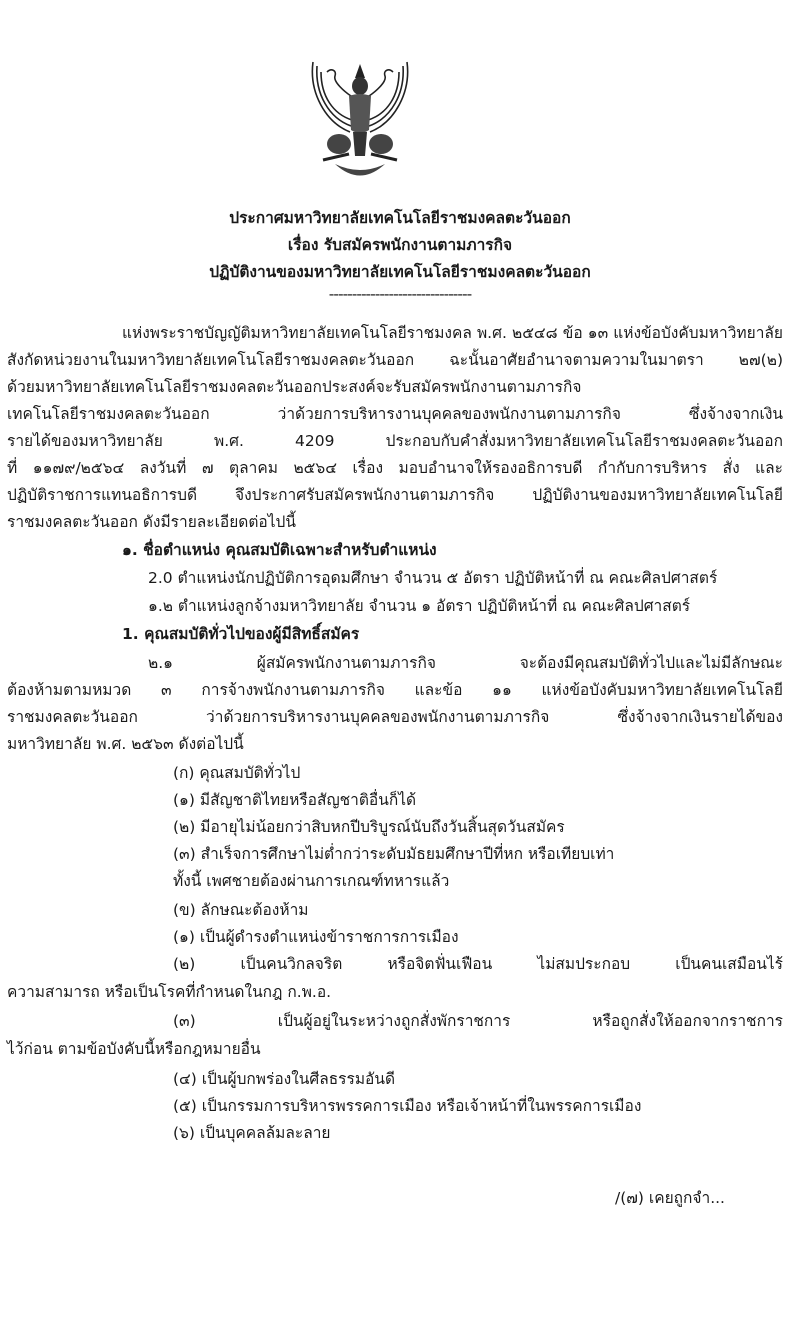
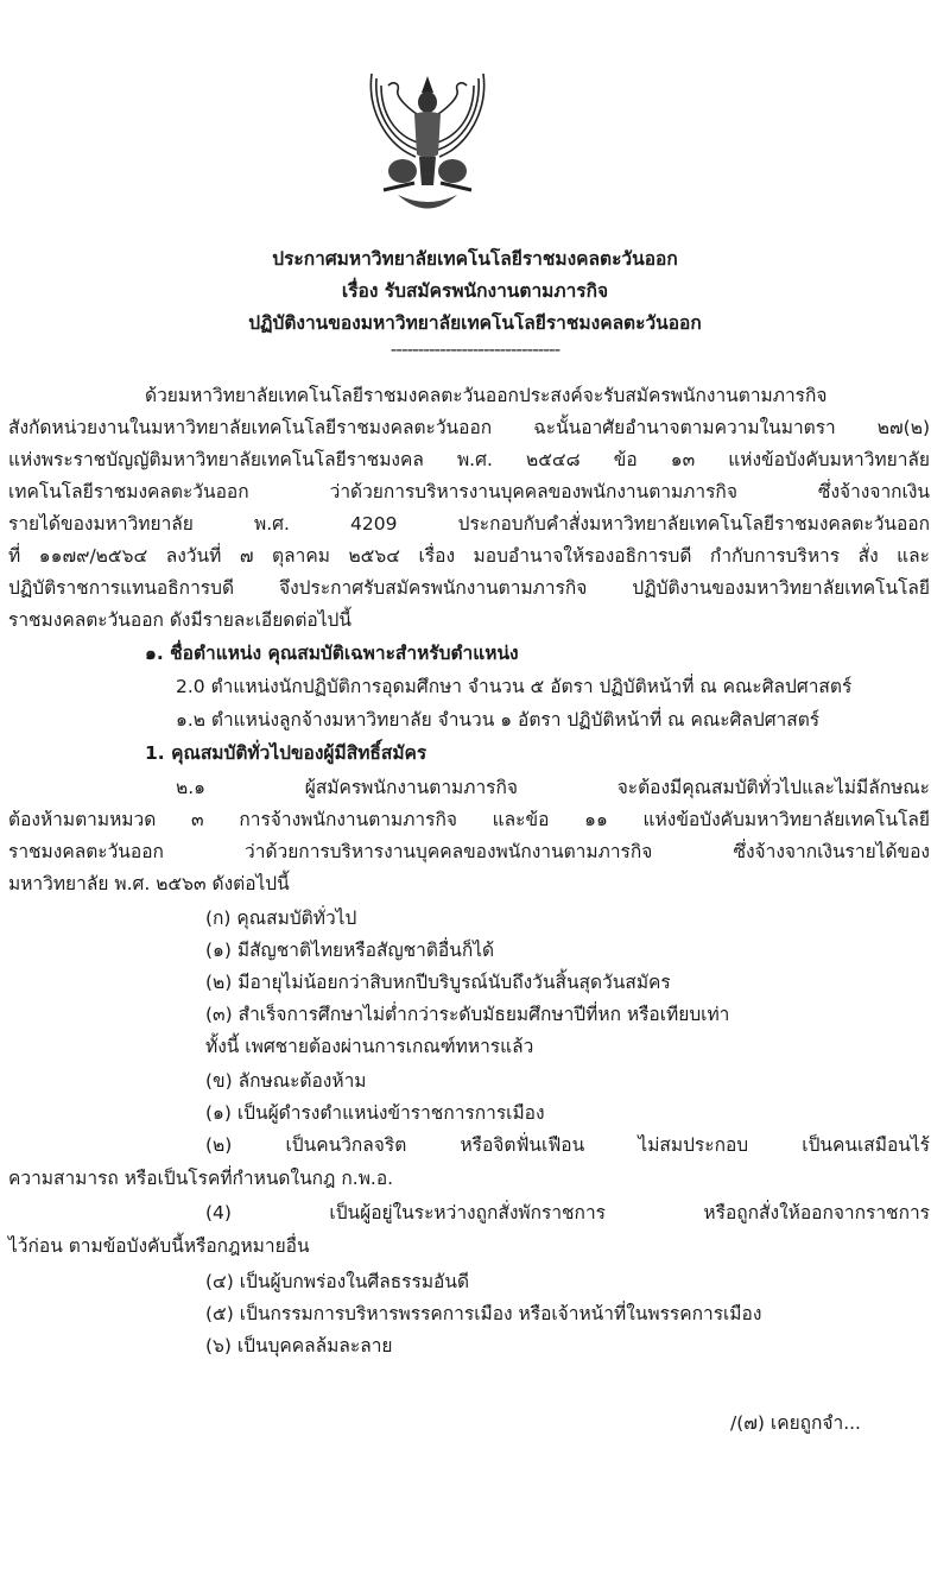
  ประกาศมหาวิทยาลัยเทคโนโลยีราชมงคลตะวันออก
  เรื่อง รับสมัครพนักงานตามภารกิจ
  ปฏิบัติงานของมหาวิทยาลัยเทคโนโลยีราชมงคลตะวันออก
  -------------------------------
- แห่งพระราชบัญญัติมหาวิทยาลัยเทคโนโลยีราชมงคล พ.ศ. ๒๕๔๘ ข้อ ๑๓ แห่งข้อบังคับมหาวิทยาลัย
+ ด้วยมหาวิทยาลัยเทคโนโลยีราชมงคลตะวันออกประสงค์จะรับสมัครพนักงานตามภารกิจ
  สังกัดหน่วยงานในมหาวิทยาลัยเทคโนโลยีราชมงคลตะวันออก ฉะนั้นอาศัยอำนาจตามความในมาตรา ๒๗(๒)
- ด้วยมหาวิทยาลัยเทคโนโลยีราชมงคลตะวันออกประสงค์จะรับสมัครพนักงานตามภารกิจ
+ แห่งพระราชบัญญัติมหาวิทยาลัยเทคโนโลยีราชมงคล พ.ศ. ๒๕๔๘ ข้อ ๑๓ แห่งข้อบังคับมหาวิทยาลัย
  เทคโนโลยีราชมงคลตะวันออก ว่าด้วยการบริหารงานบุคคลของพนักงานตามภารกิจ ซึ่งจ้างจากเงิน
  รายได้ของมหาวิทยาลัย พ.ศ. 4209 ประกอบกับคำสั่งมหาวิทยาลัยเทคโนโลยีราชมงคลตะวันออก
  ที่ ๑๑๗๙/๒๕๖๔ ลงวันที่ ๗ ตุลาคม ๒๕๖๔ เรื่อง มอบอำนาจให้รองอธิการบดี กำกับการบริหาร สั่ง และ
  ปฏิบัติราชการแทนอธิการบดี จึงประกาศรับสมัครพนักงานตามภารกิจ ปฏิบัติงานของมหาวิทยาลัยเทคโนโลยี
  ราชมงคลตะวันออก ดังมีรายละเอียดต่อไปนี้
  ๑. ชื่อตำแหน่ง คุณสมบัติเฉพาะสำหรับตำแหน่ง
  2.0 ตำแหน่งนักปฏิบัติการอุดมศึกษา จำนวน ๕ อัตรา ปฏิบัติหน้าที่ ณ คณะศิลปศาสตร์
  ๑.๒ ตำแหน่งลูกจ้างมหาวิทยาลัย จำนวน ๑ อัตรา ปฏิบัติหน้าที่ ณ คณะศิลปศาสตร์
  1. คุณสมบัติทั่วไปของผู้มีสิทธิ์สมัคร
  ๒.๑ ผู้สมัครพนักงานตามภารกิจ จะต้องมีคุณสมบัติทั่วไปและไม่มีลักษณะ
  ต้องห้ามตามหมวด ๓ การจ้างพนักงานตามภารกิจ และข้อ ๑๑ แห่งข้อบังคับมหาวิทยาลัยเทคโนโลยี
  ราชมงคลตะวันออก ว่าด้วยการบริหารงานบุคคลของพนักงานตามภารกิจ ซึ่งจ้างจากเงินรายได้ของ
  มหาวิทยาลัย พ.ศ. ๒๕๖๓ ดังต่อไปนี้
  (ก) คุณสมบัติทั่วไป
  (๑) มีสัญชาติไทยหรือสัญชาติอื่นก็ได้
  (๒) มีอายุไม่น้อยกว่าสิบหกปีบริบูรณ์นับถึงวันสิ้นสุดวันสมัคร
  (๓) สำเร็จการศึกษาไม่ต่ำกว่าระดับมัธยมศึกษาปีที่หก หรือเทียบเท่า
  ทั้งนี้ เพศชายต้องผ่านการเกณฑ์ทหารแล้ว
  (ข) ลักษณะต้องห้าม
  (๑) เป็นผู้ดำรงตำแหน่งข้าราชการการเมือง
  (๒) เป็นคนวิกลจริต หรือจิตฟั่นเฟือน ไม่สมประกอบ เป็นคนเสมือนไร้
  ความสามารถ หรือเป็นโรคที่กำหนดในกฎ ก.พ.อ.
- (๓) เป็นผู้อยู่ในระหว่างถูกสั่งพักราชการ หรือถูกสั่งให้ออกจากราชการ
+ (4) เป็นผู้อยู่ในระหว่างถูกสั่งพักราชการ หรือถูกสั่งให้ออกจากราชการ
  ไว้ก่อน ตามข้อบังคับนี้หรือกฎหมายอื่น
  (๔) เป็นผู้บกพร่องในศีลธรรมอันดี
  (๕) เป็นกรรมการบริหารพรรคการเมือง หรือเจ้าหน้าที่ในพรรคการเมือง
  (๖) เป็นบุคคลล้มละลาย
  /(๗) เคยถูกจำ...
